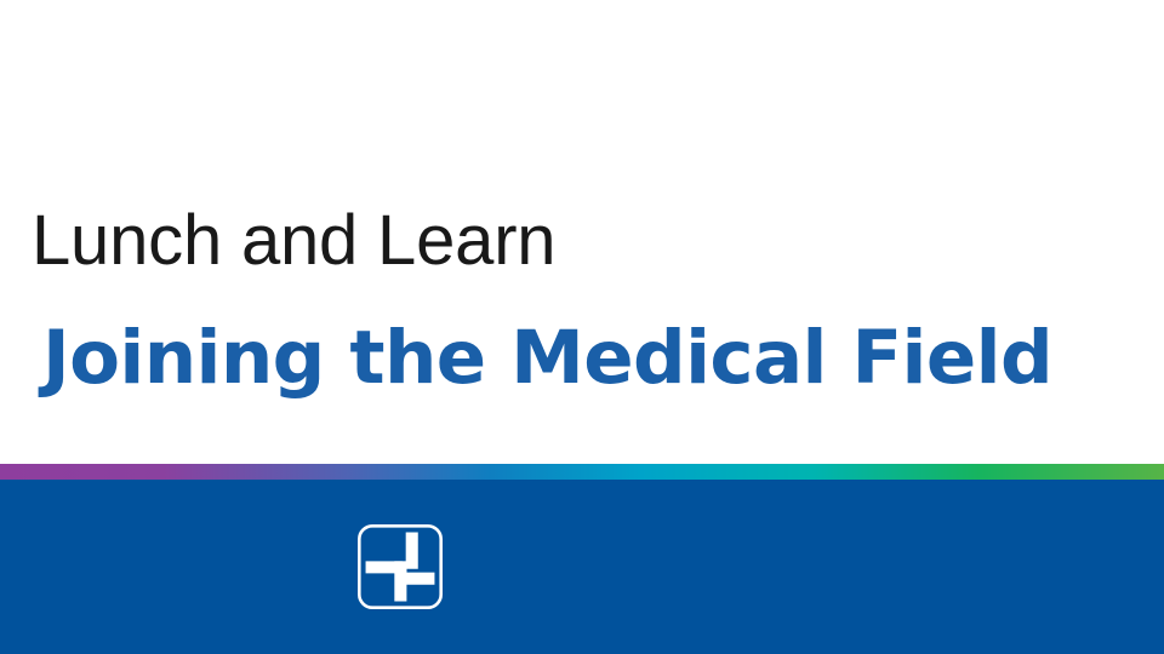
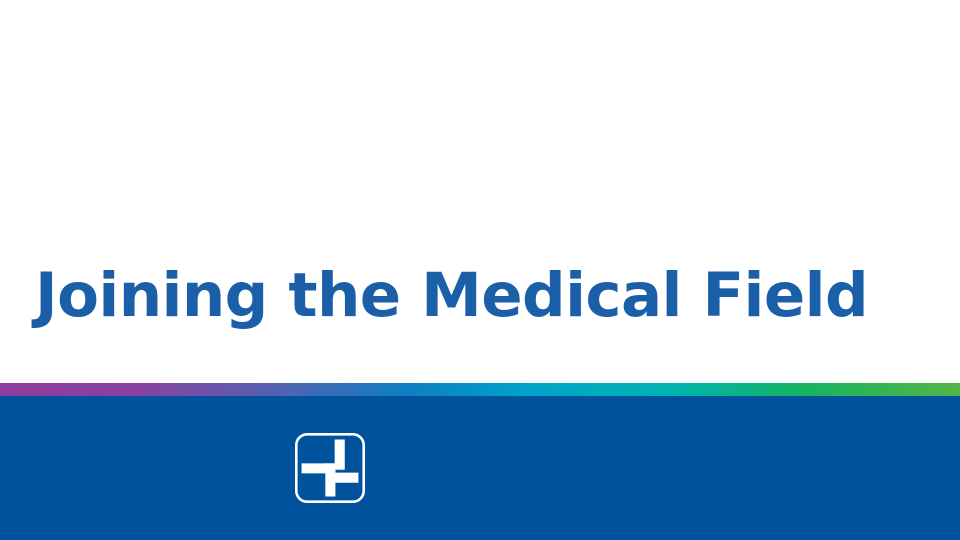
- Lunch and Learn
  Joining the Medical Field
